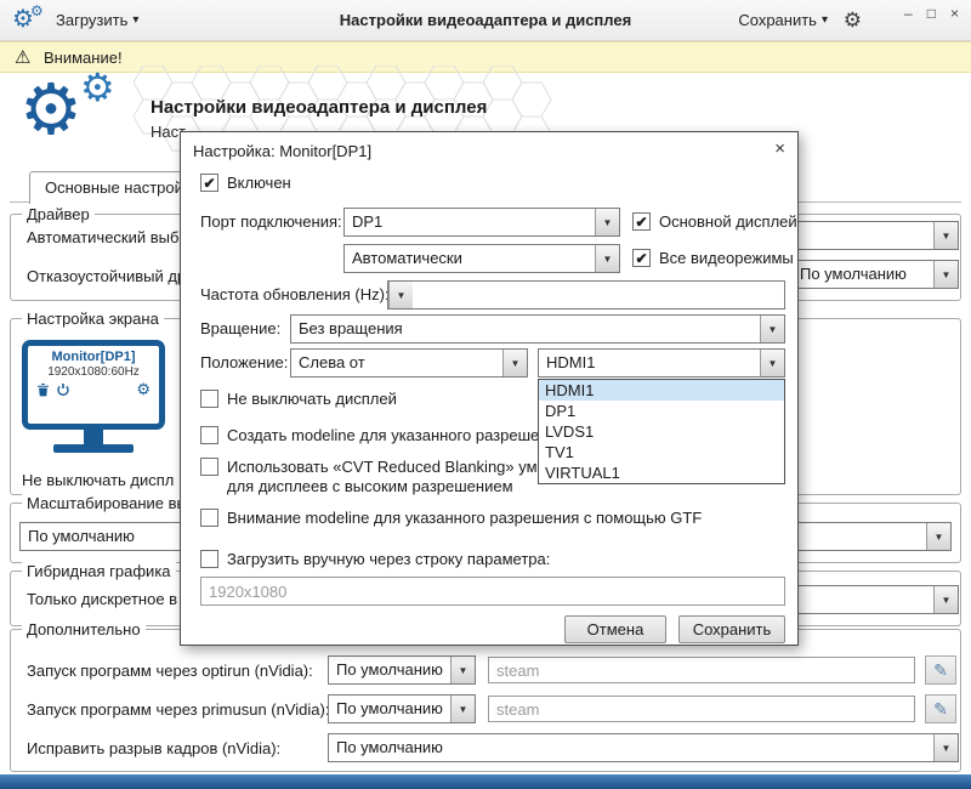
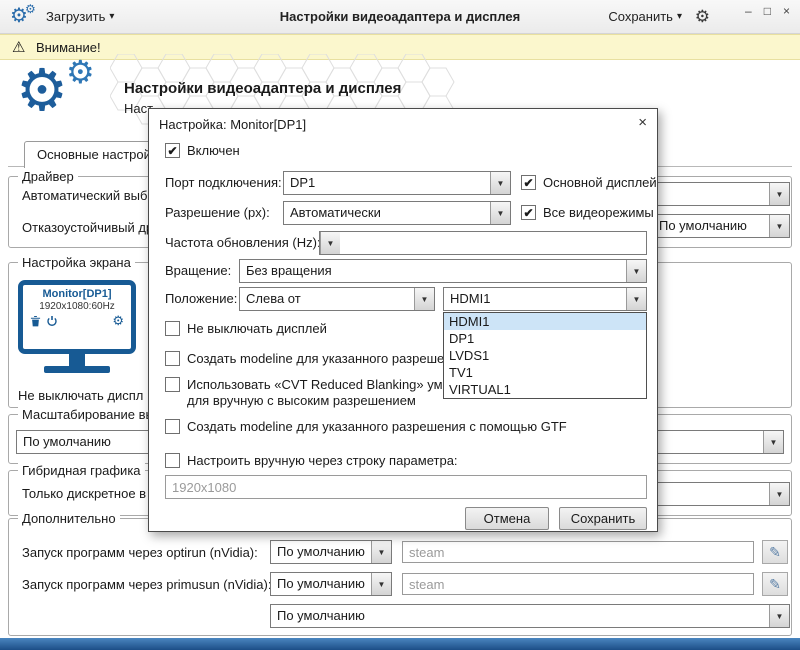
  ⚙
  ⚙
  Загрузить
  ▾
  Настройки видеоадаптера и дисплея
  Сохранить
  ▾
  ⚙
  –
  □
  ×
  ⚠
  Внимание!
  ⚙
  ⚙
  Настройки видеоадаптера и дисплея
  Нас
  Основные настро
  Драйвер
  Автоматический выб
  ▼
  Отказоустойчивый д
  По умолчанию
  ▼
  Настройка экрана
  Monitor[DP1]
  1920x1080:60Hz
  ⚙
  Не выключать диспл
  Масштабирование в
  По умолчанию
  ▼
  Гибридная графика
  Только дискретное в
  ▼
  Дополнительно
  Запуск программ через optirun (nVidia):
  По умолчанию
  ▼
  steam
  ✎
  Запуск программ через primusun (nVidia)
  По умолчанию
  ▼
  steam
  ✎
- Исправить разрыв кадров (nVidia):
  По умолчанию
  ▼
  Настройка: Monitor[DP1]
  ×
  ✔
  Включен
  Порт подключения:
  DP1
  ▼
  ✔
  Основной дисплей
+ Разрешение (px):
  Автоматически
  ▼
  ✔
  Все видеорежимы
  Частота обновления (Hz)
  ▼
  Вращение:
  Без вращения
  ▼
  Положение:
  Слева от
  ▼
  HDMI1
  ▼
  Не выключать дисплей
  Создать modeline для указанного разреше
  Использовать «CVT Reduced Blanking» ум
- для дисплеев с высоким разрешением
+ для вручную с высоким разрешением
- Внимание modeline для указанного разрешения с помощью GTF
+ Создать modeline для указанного разрешения с помощью GTF
- Загрузить вручную через строку параметра:
+ Настроить вручную через строку параметра:
  1920x1080
  Отмена
  Сохранить
  HDMI1
  DP1
  LVDS1
  TV1
  VIRTUAL1
